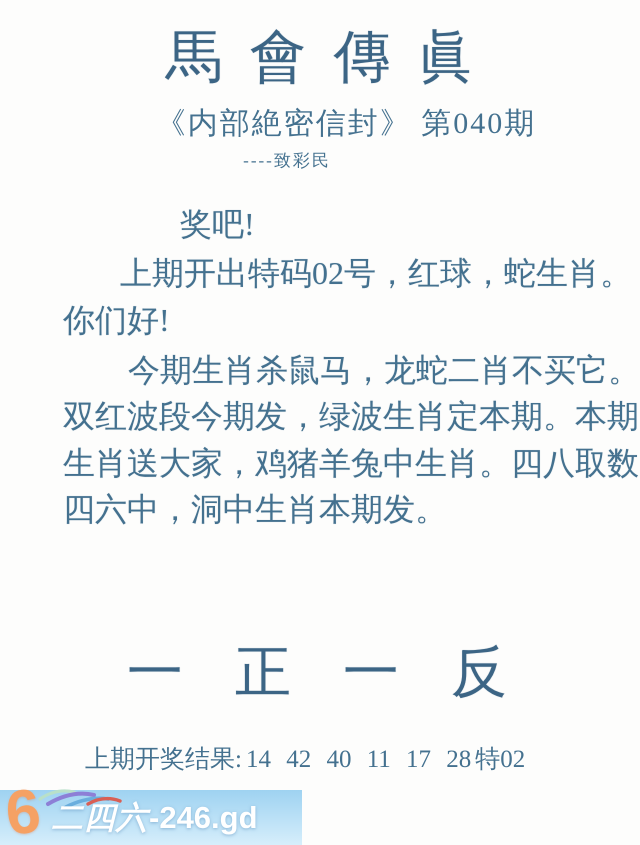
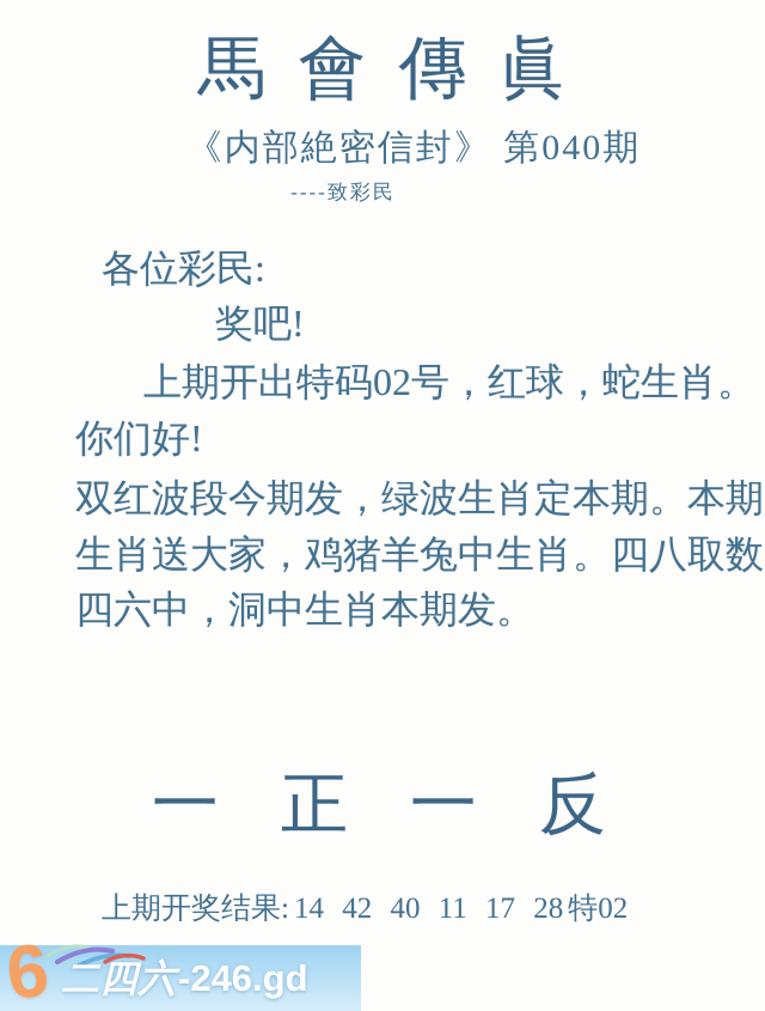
  馬會傳眞
  《内部絶密信封》 第040期
  ----致彩民
+ 各位彩民:
  奖吧!
  上期开出特码02号，红球，蛇生肖。
  你们好!
- 今期生肖杀鼠马，龙蛇二肖不买它。
  双红波段今期发，绿波生肖定本期。本期
  生肖送大家，鸡猪羊兔中生肖。四八取数
  四六中，洞中生肖本期发。
  一 正 一 反
  上期开奖结果: 14 42 40 11 17 28 特02
  二四六
  -246.gd
